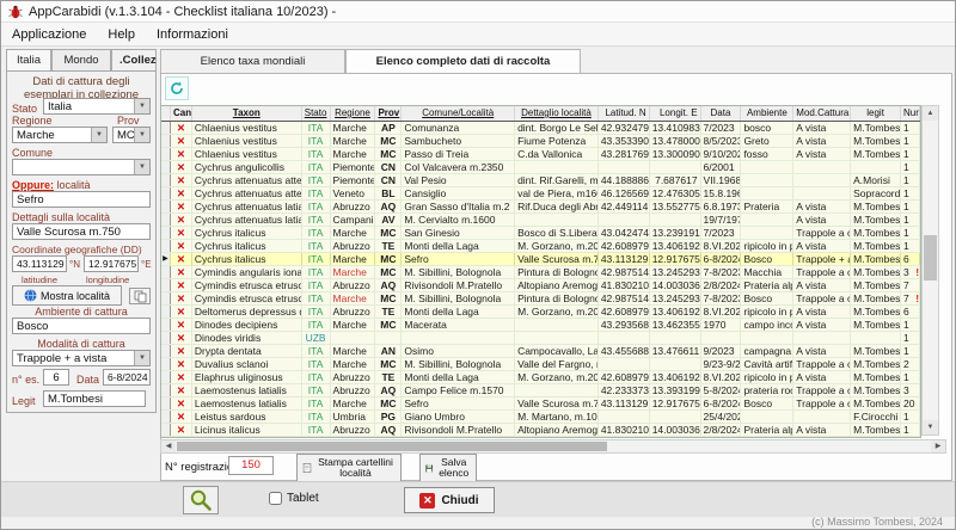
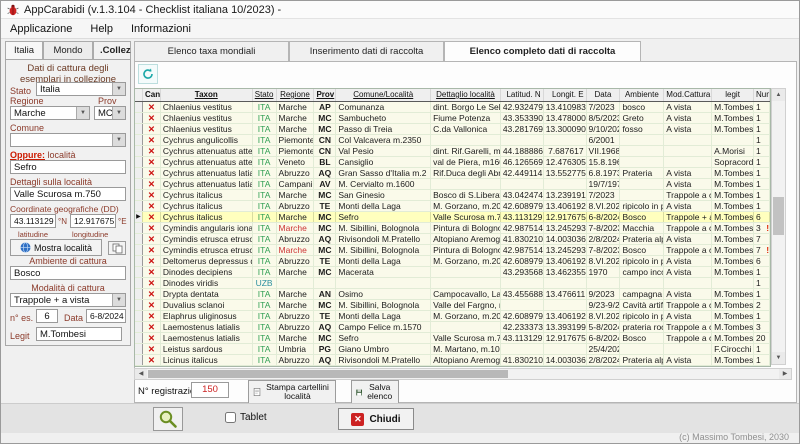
  AppCarabidi (v.1.3.104 - Checklist italiana 10/2023) -
  Applicazione
  Help
  Informazioni
  Italia
  Mondo
  .Collez
  Dati di cattura degli
  esemplari in collezione
  Stato
  Italia
  Regione
  Prov
  Marche
  MC
  Comune
  Oppure: località
  Sefro
  Dettagli sulla località
  Valle Scurosa m.750
  Coordinate geografiche (DD)
  43.113129
  °N
  12.917675
  °E
  latitudine
  longitudine
  Mostra località
  Ambiente di cattura
  Bosco
  Modalità di cattura
  Trappole + a vista
  n° es.
  6
  Data
  6-8/2024
  Legit
  M.Tombesi
  Elenco taxa mondiali
+ Inserimento dati di raccolta
  Elenco completo dati di raccolta
  Can
  Taxon
  Stato
  Regione
  Prov
  Comune/Località
  Dettaglio località
  Latitud. N
  Longit. E
  Data
  Ambiente
  Mod.Cattura
  legit
  ✕
  Chlaenius vestitus
  ITA
  Marche
  AP
  Comunanza
  dint. Borgo Le Sel
  42.932479
  13.410983
  7/2023
  bosco
  A vista
  M.Tombes
  1
  ✕
  Chlaenius vestitus
  ITA
  Marche
  MC
  Sambucheto
  Fiume Potenza
  43.353390
  13.478000
  8/5/2023
  Greto
  A vista
  M.Tombes
  1
  ✕
  Chlaenius vestitus
  ITA
  Marche
  MC
  Passo di Treia
  C.da Vallonica
  43.281769
  13.300090
  9/10/202
  fosso
  A vista
  M.Tombes
  1
  ✕
  Cychrus angulicollis
  ITA
  Piemonte
  CN
  Col Valcavera m.2350
  6/2001
  1
  ✕
  Cychrus attenuatus atte
  ITA
  Piemonte
  CN
  Val Pesio
  dint. Rif.Garelli, m
  44.188886
  7.687617
  VII.1968
  A.Morisi
  1
  ✕
  Cychrus attenuatus atte
  ITA
  Veneto
  BL
  Cansiglio
  val de Piera, m16
  46.126569
  12.476305
  15.8.196
  Sopracord
  1
  ✕
  Cychrus attenuatus latia
  ITA
  Abruzzo
  AQ
  Gran Sasso d'Italia m.2
  Rif.Duca degli Abr
  42.449114
  13.552775
  6.8.1973
  Prateria
  A vista
  M.Tombes
  1
  ✕
  Cychrus attenuatus latia
  ITA
  Campani
  AV
  M. Cervialto m.1600
  19/7/197
  A vista
  M.Tombes
  1
  ✕
  Cychrus italicus
  ITA
  Marche
  MC
  San Ginesio
  43.042474
  13.239191
  7/2023
  Trappole a c
  M.Tombes
  1
  ✕
  Cychrus italicus
  ITA
  Abruzzo
  TE
  Monti della Laga
  M. Gorzano, m.20
  42.608979
  13.406192
  8.VI.202
  ripicolo in p
  A vista
  M.Tombes
  1
  ✕
  Cychrus italicus
  ITA
  Marche
  MC
  Sefro
  Valle Scurosa m.7
  43.113129
  12.917675
  6-8/2024
  Bosco
  Trappole + a
  M.Tombes
  6
  ✕
  Cymindis angularis iona
  ITA
  Marche
  MC
  M. Sibillini, Bolognola
  42.987514
  13.245293
  7-8/2023
  Macchia
  Trappole a c
  M.Tombes
  3
  !
  ✕
  Cymindis etrusca etrusc
  ITA
  Abruzzo
  AQ
  Rivisondoli M.Pratello
  41.830210
  14.003036
  2/8/2024
  Prateria alp
  A vista
  M.Tombes
  7
  ✕
  Cymindis etrusca etrusc
  ITA
  Marche
  MC
  M. Sibillini, Bolognola
  42.987514
  13.245293
  7-8/2023
  Bosco
  Trappole a c
  M.Tombes
  7
  !
  ✕
  ITA
  Abruzzo
  TE
  Monti della Laga
  M. Gorzano, m.20
  42.608979
  13.406192
  8.VI.202
  ripicolo in p
  A vista
  M.Tombes
  6
  ✕
  Dinodes decipiens
  ITA
  Marche
  MC
  Macerata
  43.293568
  13.462355
  1970
  campo inco
  A vista
  M.Tombes
  1
  ✕
  Dinodes viridis
  UZB
  1
  ✕
  Drypta dentata
  ITA
  Marche
  AN
  Osimo
  43.455688
  13.476611
  9/2023
  campagna
  A vista
  M.Tombes
  1
  ✕
  Duvalius sclanoi
  ITA
  Marche
  MC
  M. Sibillini, Bolognola
  Valle del Fargno,
  9/23-9/2
  Cavità artifi
  Trappole a c
  M.Tombes
  2
  ✕
  Elaphrus uliginosus
  ITA
  Abruzzo
  TE
  Monti della Laga
  M. Gorzano, m.20
  42.608979
  13.406192
  8.VI.202
  ripicolo in p
  A vista
  M.Tombes
  1
  ✕
  Laemostenus latialis
  ITA
  Abruzzo
  AQ
  Campo Felice m.1570
  42.233373
  13.393199
  5-8/2024
  prateria roc
  Trappole a c
  M.Tombes
  3
  ✕
  Laemostenus latialis
  ITA
  Marche
  MC
  Sefro
  Valle Scurosa m.7
  43.113129
  12.917675
  6-8/2024
  Bosco
  Trappole a c
  M.Tombes
  20
  ✕
  Leistus sardous
  ITA
  Umbria
  PG
  Giano Umbro
  M. Martano, m.10
  25/4/202
  F.Cirocchi
  1
  ✕
  Licinus italicus
  ITA
  Abruzzo
  AQ
  Rivisondoli M.Pratello
  41.830210
  14.003036
  2/8/2024
  Prateria alp
  A vista
  M.Tombes
  1
  N° registrazi
  150
  Stampa cartellini località
  Salva elenco
  Tablet
  ✕
  Chiudi
- (c) Massimo Tombesi, 2024
+ (c) Massimo Tombesi, 2030
